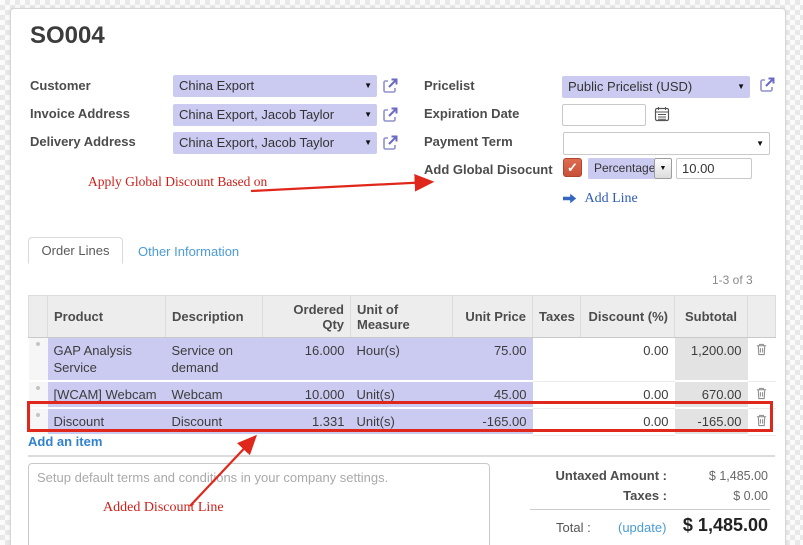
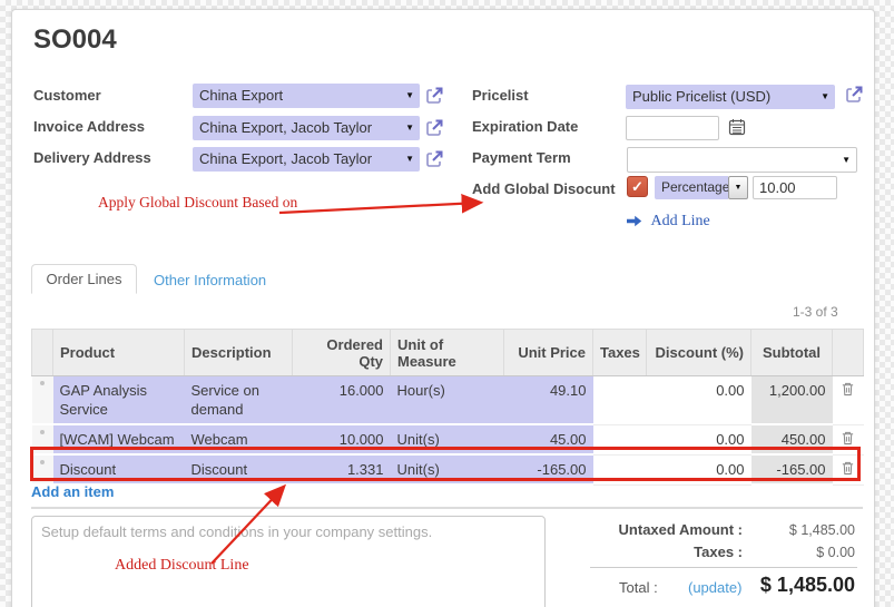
  SO004
  Customer
  China Export
  ▼
  Invoice Address
  China Export, Jacob Taylor
  ▼
  Delivery Address
  China Export, Jacob Taylor
  ▼
  Pricelist
  Public Pricelist (USD)
  ▼
  Expiration Date
  Payment Term
  ▼
  Add Global Disocunt
  ✓
  Percentage
  10.00
  Add Line
  Apply Global Discount Based on
  Order Lines
  Other Information
  1-3 of 3
  	Product	Description	Ordered Qty	Unit of Measure	Unit Price	Taxes	Discount (%)	Subtotal
- 	GAP Analysis Service	Service on demand	16.000	Hour(s)	75.00		0.00	1,200.00
+ 	GAP Analysis Service	Service on demand	16.000	Hour(s)	49.10		0.00	1,200.00
- 	[WCAM] Webcam	Webcam	10.000	Unit(s)	45.00		0.00	670.00
+ 	[WCAM] Webcam	Webcam	10.000	Unit(s)	45.00		0.00	450.00
  	Discount	Discount	1.331	Unit(s)	-165.00		0.00	-165.00
  Add an item
  Setup default terms and conditions in your company settings.
  Untaxed Amount :
  $ 1,485.00
  Taxes :
  $ 0.00
  Total :
  (update)
  $ 1,485.00
  Added Discount Line
